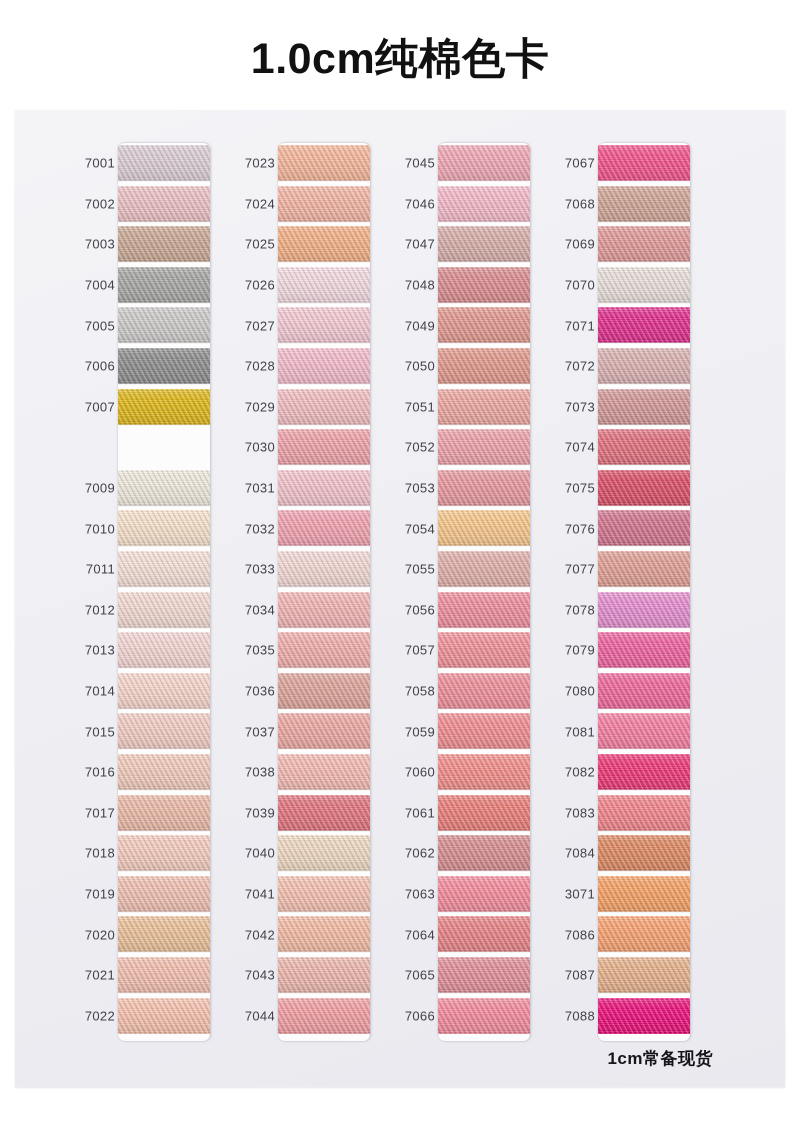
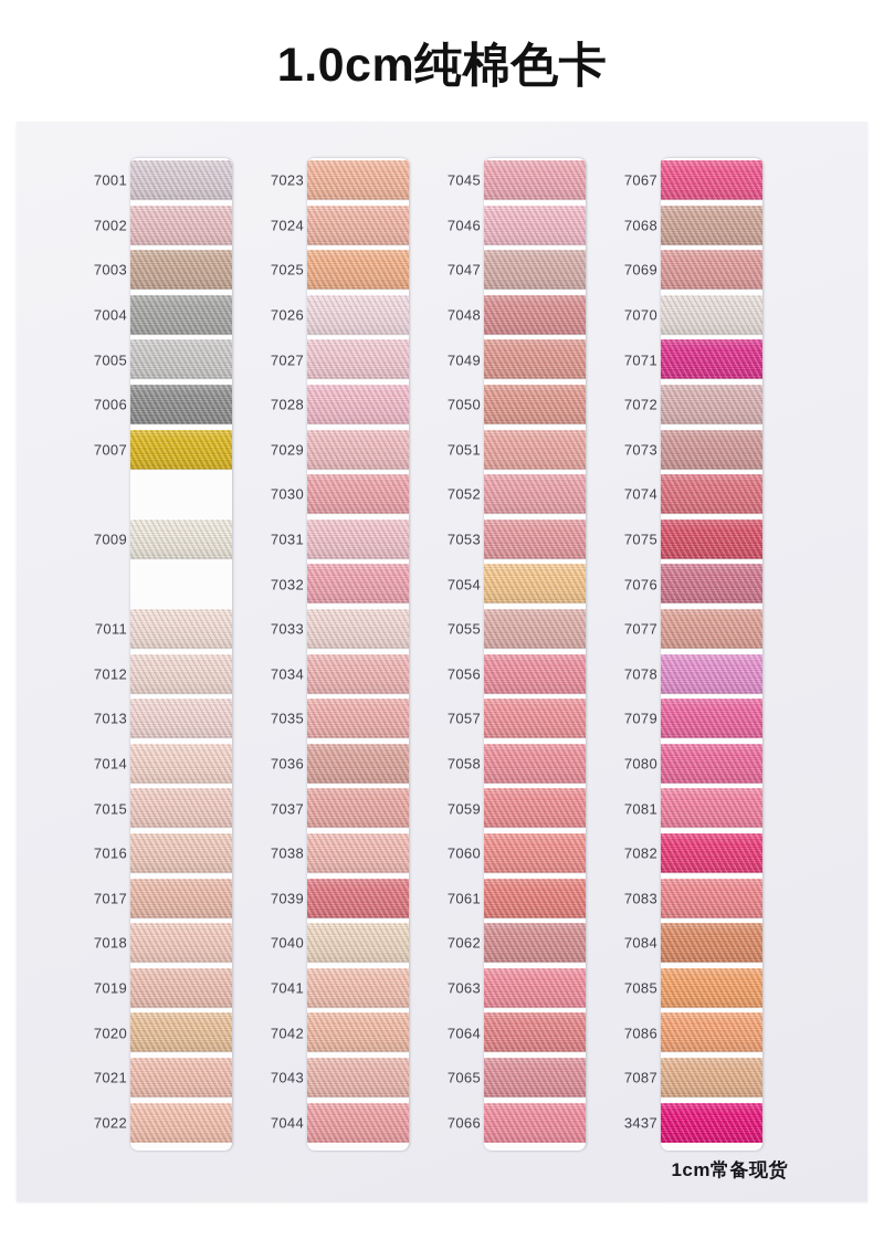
  1.0cm纯棉色卡
  7001
  7002
  7003
  7004
  7005
  7006
  7007
  7009
- 7010
  7011
  7012
  7013
  7014
  7015
  7016
  7017
  7018
  7019
  7020
  7021
  7022
  7023
  7024
  7025
  7026
  7027
  7028
  7029
  7030
  7031
  7032
  7033
  7034
  7035
  7036
  7037
  7038
  7039
  7040
  7041
  7042
  7043
  7044
  7045
  7046
  7047
  7048
  7049
  7050
  7051
  7052
  7053
  7054
  7055
  7056
  7057
  7058
  7059
  7060
  7061
  7062
  7063
  7064
  7065
  7066
  7067
  7068
  7069
  7070
  7071
  7072
  7073
  7074
  7075
  7076
  7077
  7078
  7079
  7080
  7081
  7082
  7083
  7084
- 3071
+ 7085
  7086
  7087
- 7088
+ 3437
  1cm常备现货
